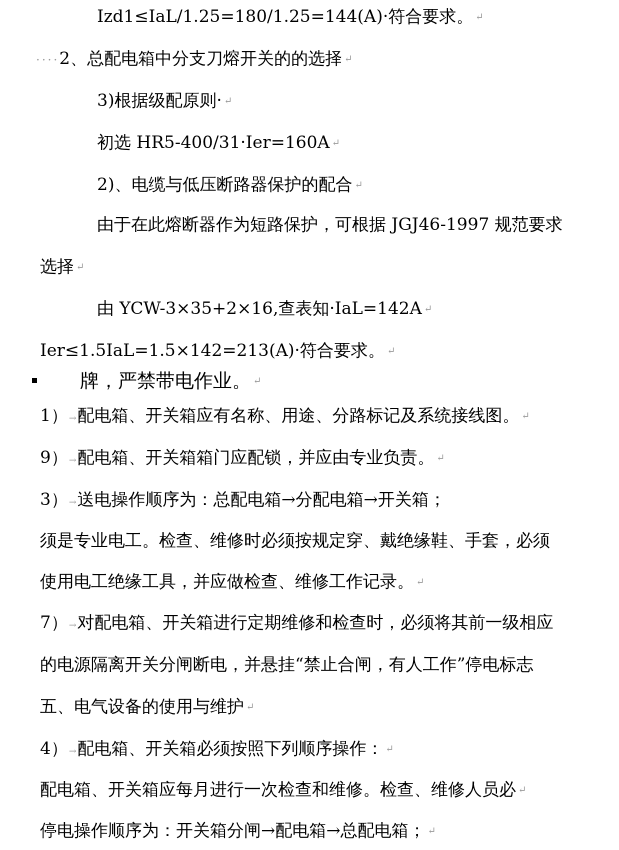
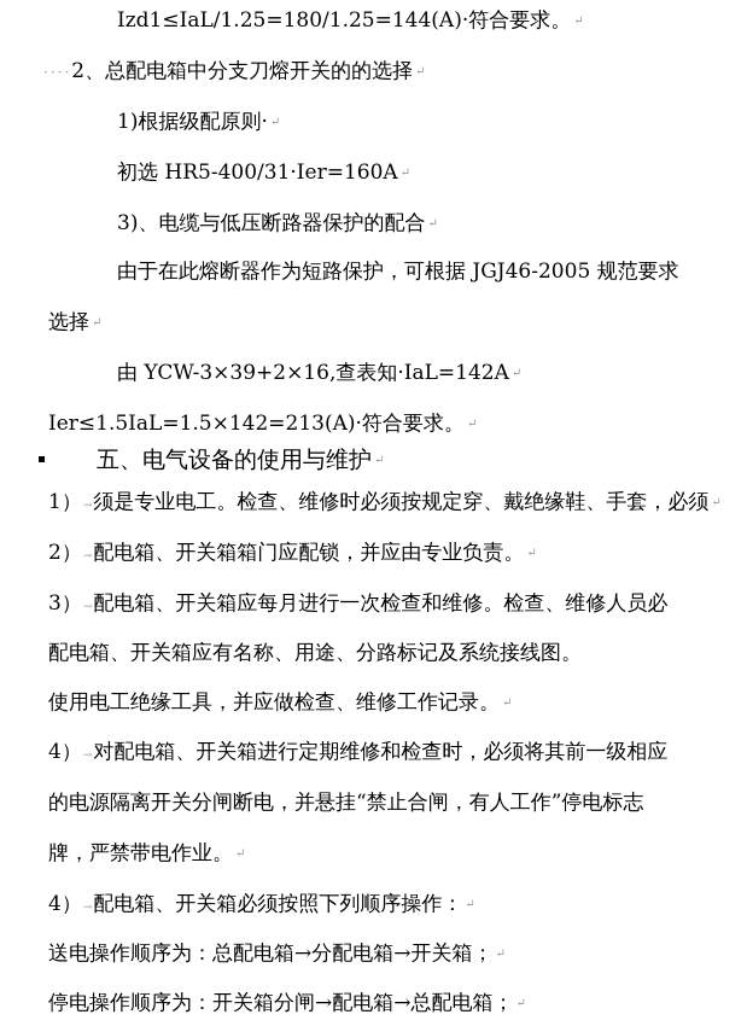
  Izd1≤IaL/1.25=180/1.25=144(A)·符合要求。 ↵
  ····2、总配电箱中分支刀熔开关的的选择 ↵
- 3)根据级配原则· ↵
+ 1)根据级配原则· ↵
  初选 HR5-400/31·Ier=160A ↵
- 2)、电缆与低压断路器保护的配合 ↵
+ 3)、电缆与低压断路器保护的配合 ↵
- 由于在此熔断器作为短路保护，可根据 JGJ46-1997 规范要求
+ 由于在此熔断器作为短路保护，可根据 JGJ46-2005 规范要求
  选择 ↵
- 由 YCW-3×35+2×16,查表知·IaL=142A ↵
+ 由 YCW-3×39+2×16,查表知·IaL=142A ↵
  Ier≤1.5IaL=1.5×142=213(A)·符合要求。 ↵
- 牌，严禁带电作业。 ↵
+ 五、电气设备的使用与维护 ↵
- 1）→配电箱、开关箱应有名称、用途、分路标记及系统接线图。 ↵
+ 1）→须是专业电工。检查、维修时必须按规定穿、戴绝缘鞋、手套，必须 ↵
- 9）→配电箱、开关箱箱门应配锁，并应由专业负责。 ↵
+ 2）→配电箱、开关箱箱门应配锁，并应由专业负责。 ↵
- 3）→送电操作顺序为：总配电箱→分配电箱→开关箱；
+ 3）→配电箱、开关箱应每月进行一次检查和维修。检查、维修人员必
- 须是专业电工。检查、维修时必须按规定穿、戴绝缘鞋、手套，必须
+ 配电箱、开关箱应有名称、用途、分路标记及系统接线图。
  使用电工绝缘工具，并应做检查、维修工作记录。 ↵
- 7）→对配电箱、开关箱进行定期维修和检查时，必须将其前一级相应
+ 4）→对配电箱、开关箱进行定期维修和检查时，必须将其前一级相应
  的电源隔离开关分闸断电，并悬挂“禁止合闸，有人工作”停电标志
- 五、电气设备的使用与维护 ↵
+ 牌，严禁带电作业。 ↵
  4）→配电箱、开关箱必须按照下列顺序操作： ↵
- 配电箱、开关箱应每月进行一次检查和维修。检查、维修人员必 ↵
+ 送电操作顺序为：总配电箱→分配电箱→开关箱； ↵
  停电操作顺序为：开关箱分闸→配电箱→总配电箱； ↵
